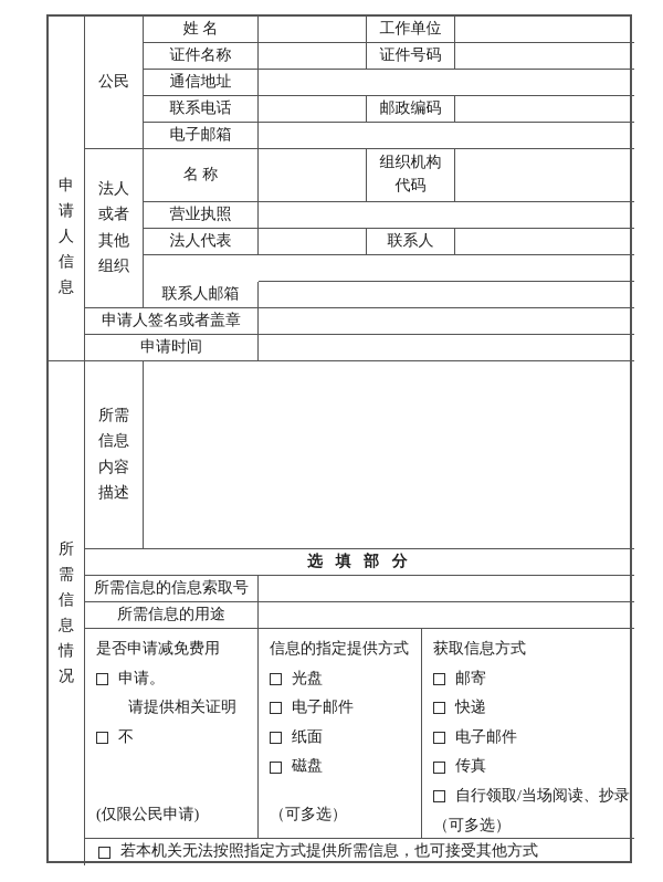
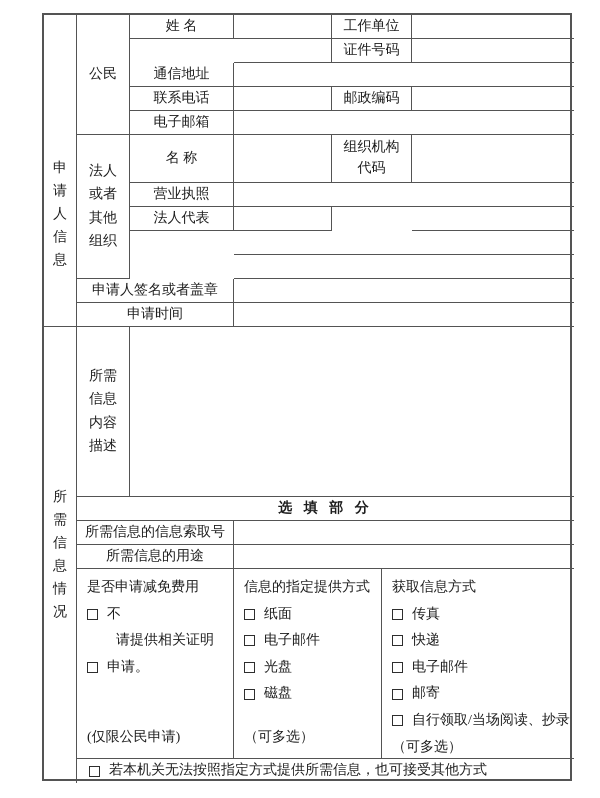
  申请人信息
  公民
  姓 名
  工作单位
- 证件名称
  证件号码
  通信地址
  联系电话
  邮政编码
  电子邮箱
  法人或者其他组织
  名 称
  组织机构代码
  营业执照
  法人代表
- 联系人
- 联系人邮箱
  申请人签名或者盖章
  申请时间
  所需信息情况
  所需信息内容描述
  选 填 部 分
  所需信息的信息索取号
  所需信息的用途
  是否申请减免费用
- 申请。
+ 不
  请提供相关证明
- 不
+ 申请。
  (仅限公民申请)
  信息的指定提供方式
- 光盘
+ 纸面
  电子邮件
- 纸面
+ 光盘
  磁盘
  （可多选）
  获取信息方式
- 邮寄
+ 传真
  快递
  电子邮件
- 传真
+ 邮寄
  自行领取/当场阅读、抄录
  （可多选）
  若本机关无法按照指定方式提供所需信息，也可接受其他方式
